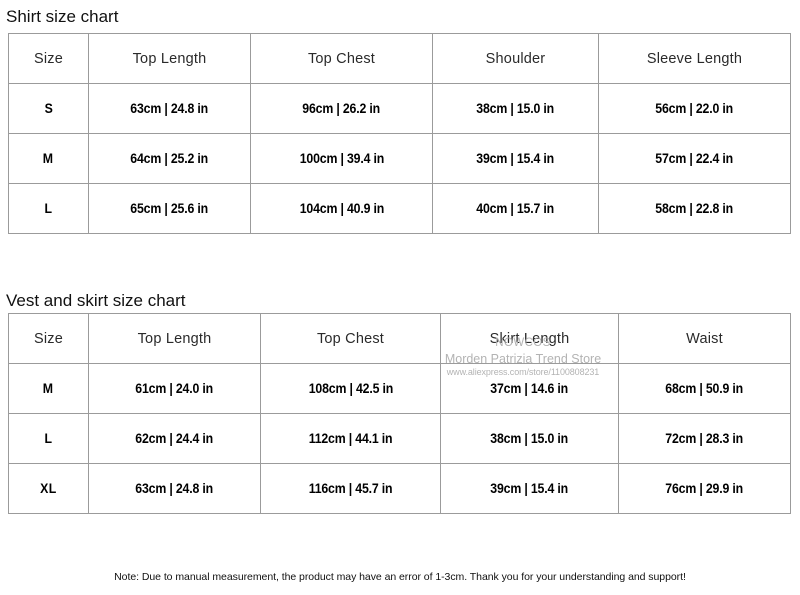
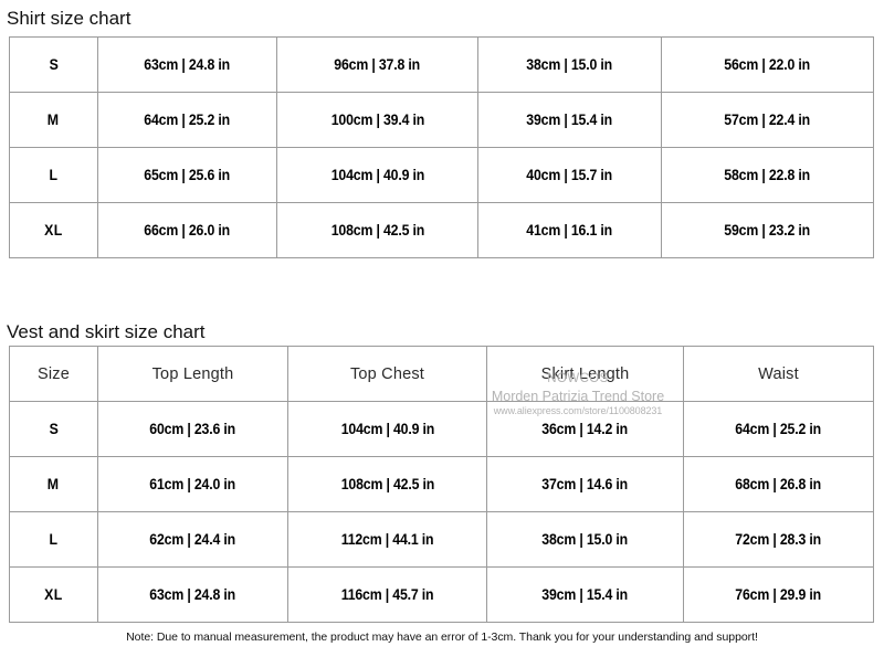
  Shirt size chart
- Size	Top Length	Top Chest	Shoulder	Sleeve Length
- S	63cm | 24.8 in	96cm | 26.2 in	38cm | 15.0 in	56cm | 22.0 in
+ S	63cm | 24.8 in	96cm | 37.8 in	38cm | 15.0 in	56cm | 22.0 in
  M	64cm | 25.2 in	100cm | 39.4 in	39cm | 15.4 in	57cm | 22.4 in
  L	65cm | 25.6 in	104cm | 40.9 in	40cm | 15.7 in	58cm | 22.8 in
+ XL	66cm | 26.0 in	108cm | 42.5 in	41cm | 16.1 in	59cm | 23.2 in
  Vest and skirt size chart
  Size	Top Length	Top Chest	Skirt Length	Waist
+ S	60cm | 23.6 in	104cm | 40.9 in	36cm | 14.2 in	64cm | 25.2 in
- M	61cm | 24.0 in	108cm | 42.5 in	37cm | 14.6 in	68cm | 50.9 in
+ M	61cm | 24.0 in	108cm | 42.5 in	37cm | 14.6 in	68cm | 26.8 in
  L	62cm | 24.4 in	112cm | 44.1 in	38cm | 15.0 in	72cm | 28.3 in
  XL	63cm | 24.8 in	116cm | 45.7 in	39cm | 15.4 in	76cm | 29.9 in
  NOWCOS
  Morden Patrizia Trend Store
  www.aliexpress.com/store/1100808231
  Note: Due to manual measurement, the product may have an error of 1-3cm. Thank you for your understanding and support!
